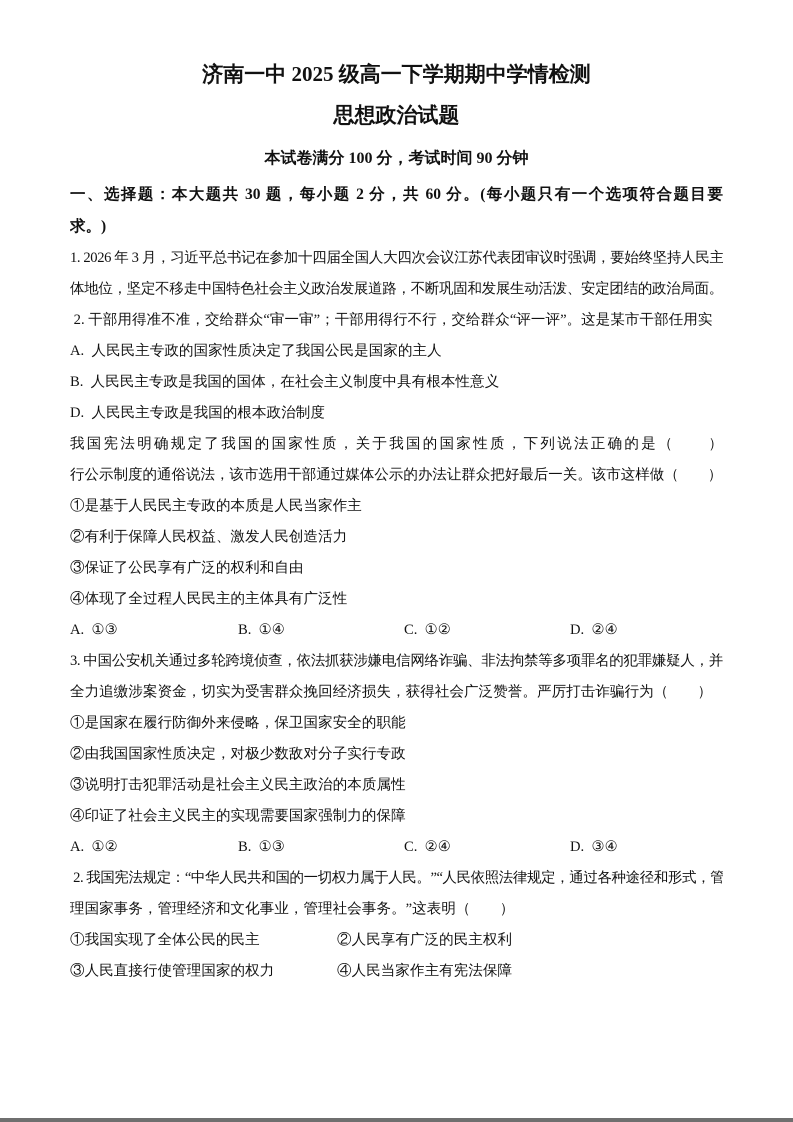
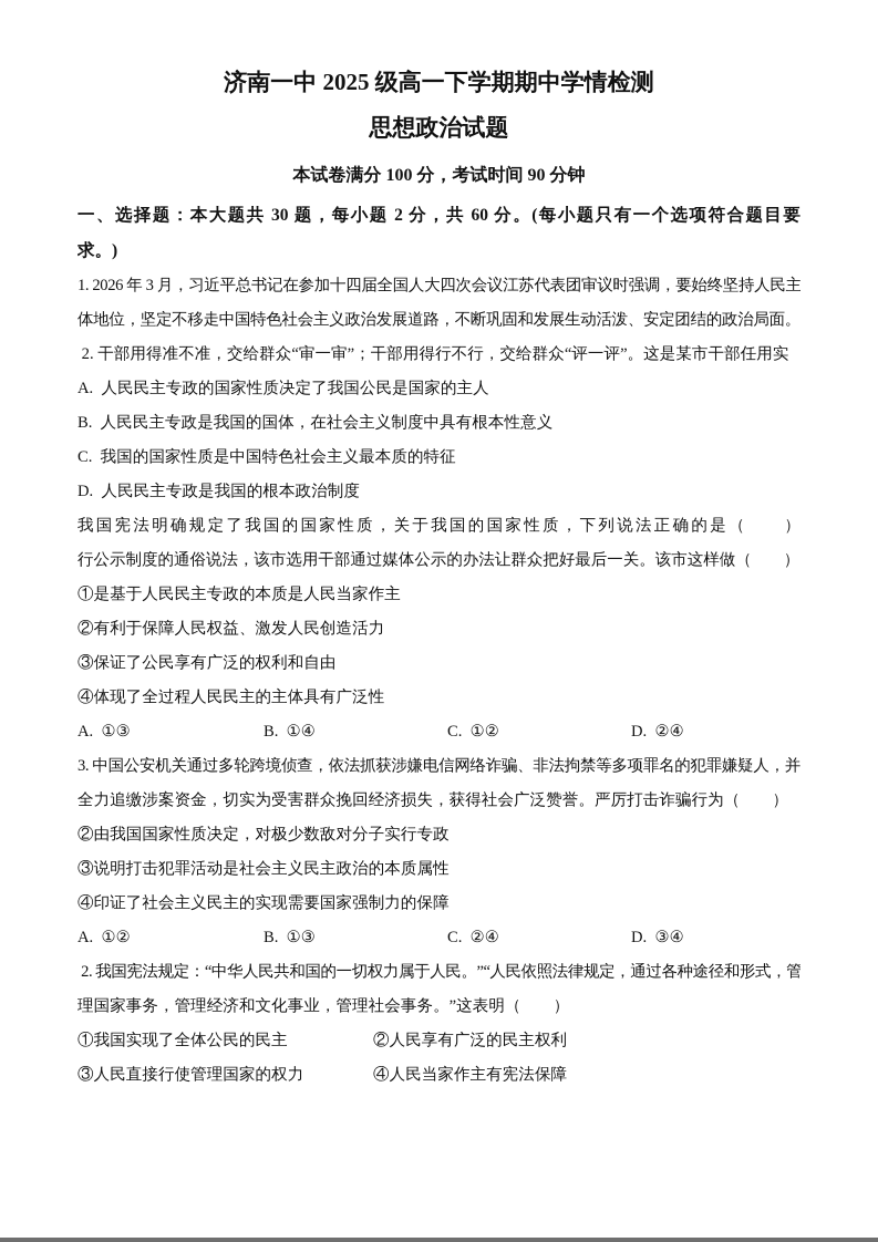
  济南一中 2025 级高一下学期期中学情检测
  思想政治试题
  本试卷满分 100 分，考试时间 90 分钟
  一、选择题：本大题共 30 题，每小题 2 分，共 60 分。(每小题只有一个选项符合题目要
  求。)
  1. 2026 年 3 月，习近平总书记在参加十四届全国人大四次会议江苏代表团审议时强调，要始终坚持人民主
  体地位，坚定不移走中国特色社会主义政治发展道路，不断巩固和发展生动活泼、安定团结的政治局面。
  2. 干部用得准不准，交给群众“审一审”；干部用得行不行，交给群众“评一评”。这是某市干部任用实
  A. 人民民主专政的国家性质决定了我国公民是国家的主人
  B. 人民民主专政是我国的国体，在社会主义制度中具有根本性意义
+ C. 我国的国家性质是中国特色社会主义最本质的特征
  D. 人民民主专政是我国的根本政治制度
  我国宪法明确规定了我国的国家性质，关于我国的国家性质，下列说法正确的是（ ）
  行公示制度的通俗说法，该市选用干部通过媒体公示的办法让群众把好最后一关。该市这样做（ ）
  ①是基于人民民主专政的本质是人民当家作主
  ②有利于保障人民权益、激发人民创造活力
  ③保证了公民享有广泛的权利和自由
  ④体现了全过程人民民主的主体具有广泛性
  A. ①③
  B. ①④
  C. ①②
  D. ②④
  3. 中国公安机关通过多轮跨境侦查，依法抓获涉嫌电信网络诈骗、非法拘禁等多项罪名的犯罪嫌疑人，并
  全力追缴涉案资金，切实为受害群众挽回经济损失，获得社会广泛赞誉。严厉打击诈骗行为（ ）
- ①是国家在履行防御外来侵略，保卫国家安全的职能
  ②由我国国家性质决定，对极少数敌对分子实行专政
  ③说明打击犯罪活动是社会主义民主政治的本质属性
  ④印证了社会主义民主的实现需要国家强制力的保障
  A. ①②
  B. ①③
  C. ②④
  D. ③④
  2. 我国宪法规定：“中华人民共和国的一切权力属于人民。”“人民依照法律规定，通过各种途径和形式，管
  理国家事务，管理经济和文化事业，管理社会事务。”这表明（ ）
  ①我国实现了全体公民的民主
  ②人民享有广泛的民主权利
  ③人民直接行使管理国家的权力
  ④人民当家作主有宪法保障
